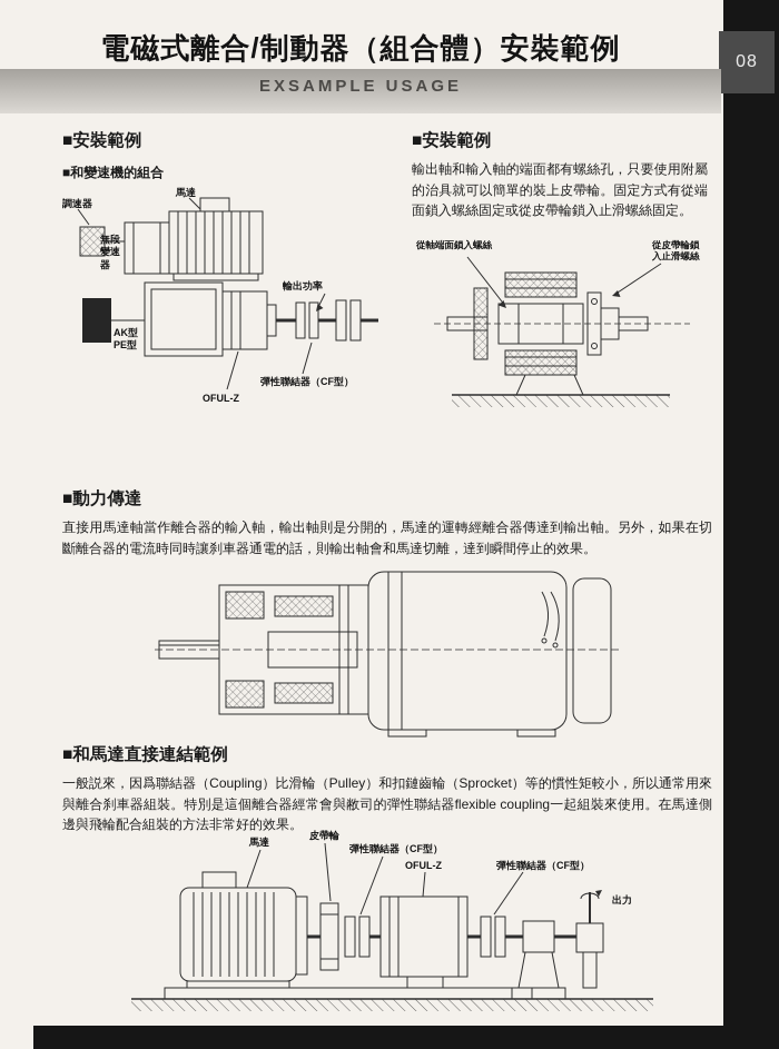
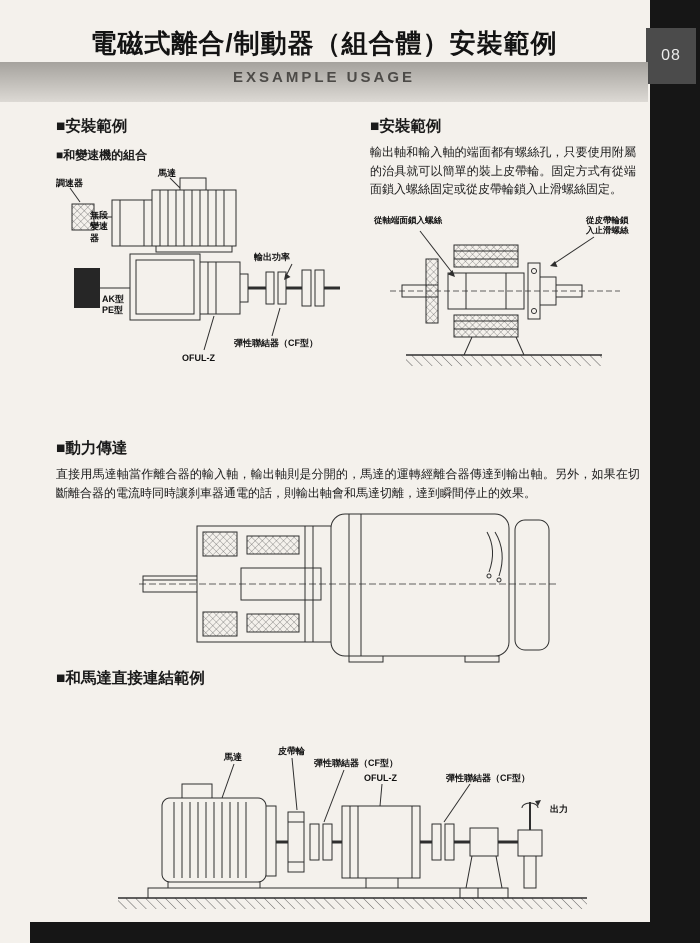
  08
  電磁式離合/制動器（組合體）安裝範例
  EXSAMPLE USAGE
  ■安裝範例
  ■和變速機的組合
  調速器
  馬達
  無段變速器
  AK型
  PE型
  輸出功率
  OFUL-Z
  彈性聯結器（CF型）
  ■安裝範例
  輸出軸和輸入軸的端面都有螺絲孔，只要使用附屬的治具就可以簡單的裝上皮帶輪。固定方式有從端面鎖入螺絲固定或從皮帶輪鎖入止滑螺絲固定。
  從軸端面鎖入螺絲
  從皮帶輪鎖入止滑螺絲
  ■動力傳達
  直接用馬達軸當作離合器的輸入軸，輸出軸則是分開的，馬達的運轉經離合器傳達到輸出軸。另外，如果在切斷離合器的電流時同時讓刹車器通電的話，則輸出軸會和馬達切離，達到瞬間停止的效果。
  ■和馬達直接連結範例
- 一般説來，因爲聯結器（Coupling）比滑輪（Pulley）和扣鏈齒輪（Sprocket）等的慣性矩較小，所以通常用來與離合刹車器組裝。特別是這個離合器經常會與敝司的彈性聯結器flexible coupling一起組裝來使用。在馬達側邊與飛輪配合組裝的方法非常好的效果。
  馬達
  皮帶輪
  彈性聯結器（CF型）
  OFUL-Z
  彈性聯結器（CF型）
  出力
